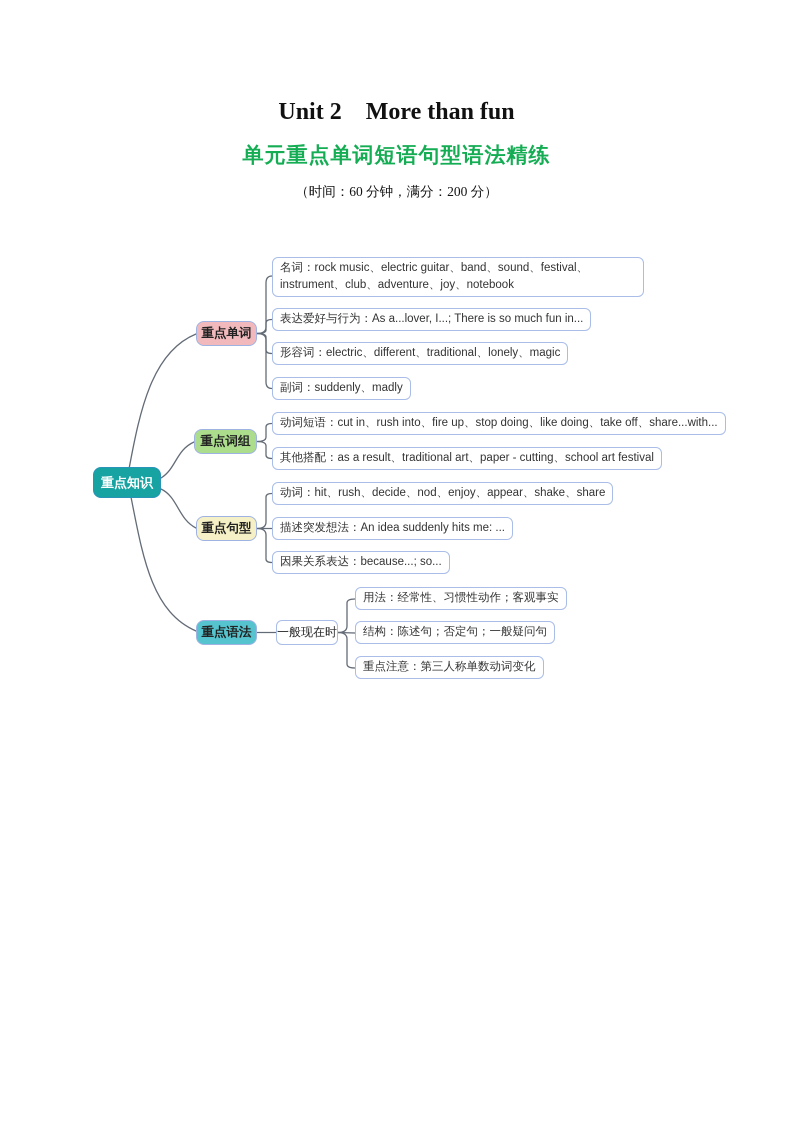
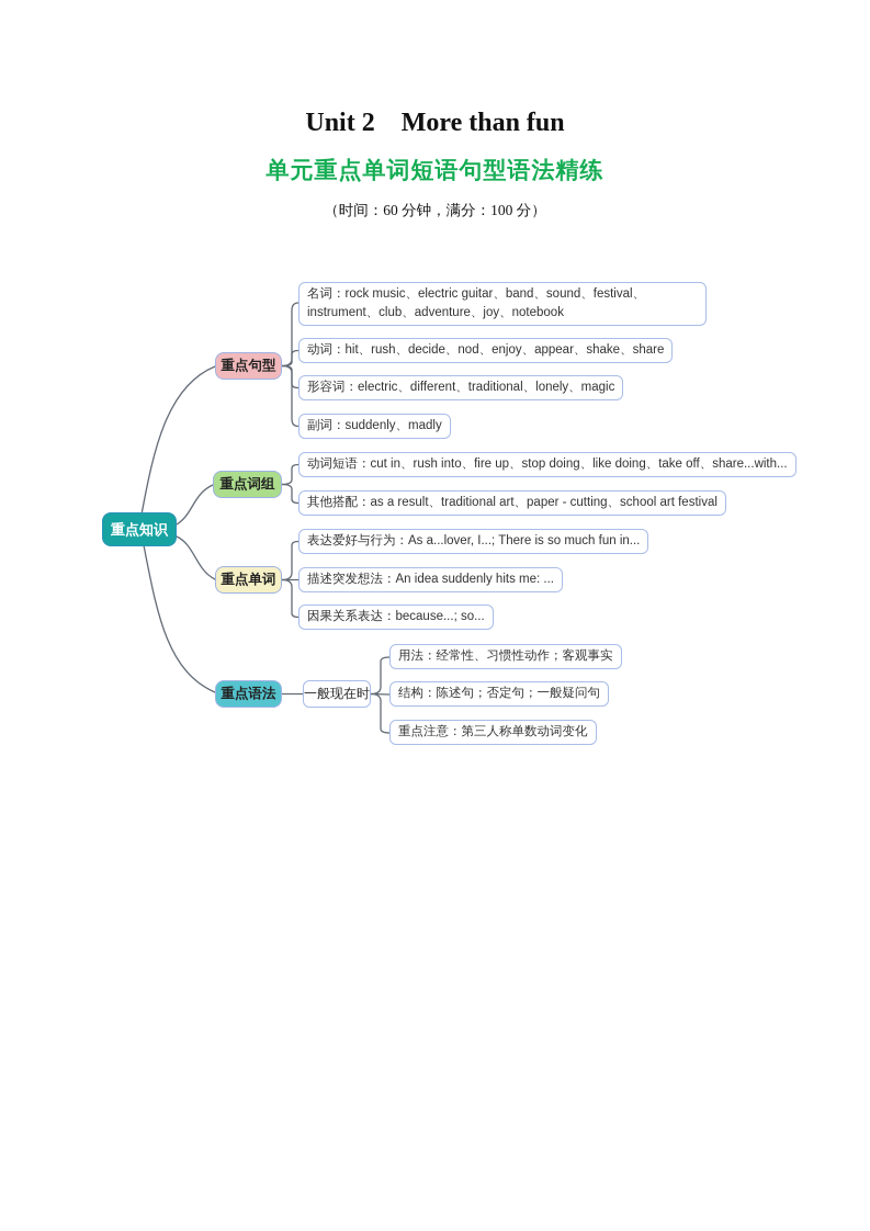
  Unit 2 More than fun
  单元重点单词短语句型语法精练
- （时间：60 分钟，满分：200 分）
+ （时间：60 分钟，满分：100 分）
  重点知识
- 重点单词
+ 重点句型
  重点词组
- 重点句型
+ 重点单词
  重点语法
  一般现在时
  名词：rock music、electric guitar、band、sound、festival、instrument、club、adventure、joy、notebook
- 表达爱好与行为：As a...lover, I...; There is so much fun in...
+ 动词：hit、rush、decide、nod、enjoy、appear、shake、share
  形容词：electric、different、traditional、lonely、magic
  副词：suddenly、madly
  动词短语：cut in、rush into、fire up、stop doing、like doing、take off、share...with...
  其他搭配：as a result、traditional art、paper - cutting、school art festival
- 动词：hit、rush、decide、nod、enjoy、appear、shake、share
+ 表达爱好与行为：As a...lover, I...; There is so much fun in...
  描述突发想法：An idea suddenly hits me: ...
  因果关系表达：because...; so...
  用法：经常性、习惯性动作；客观事实
  结构：陈述句；否定句；一般疑问句
  重点注意：第三人称单数动词变化
